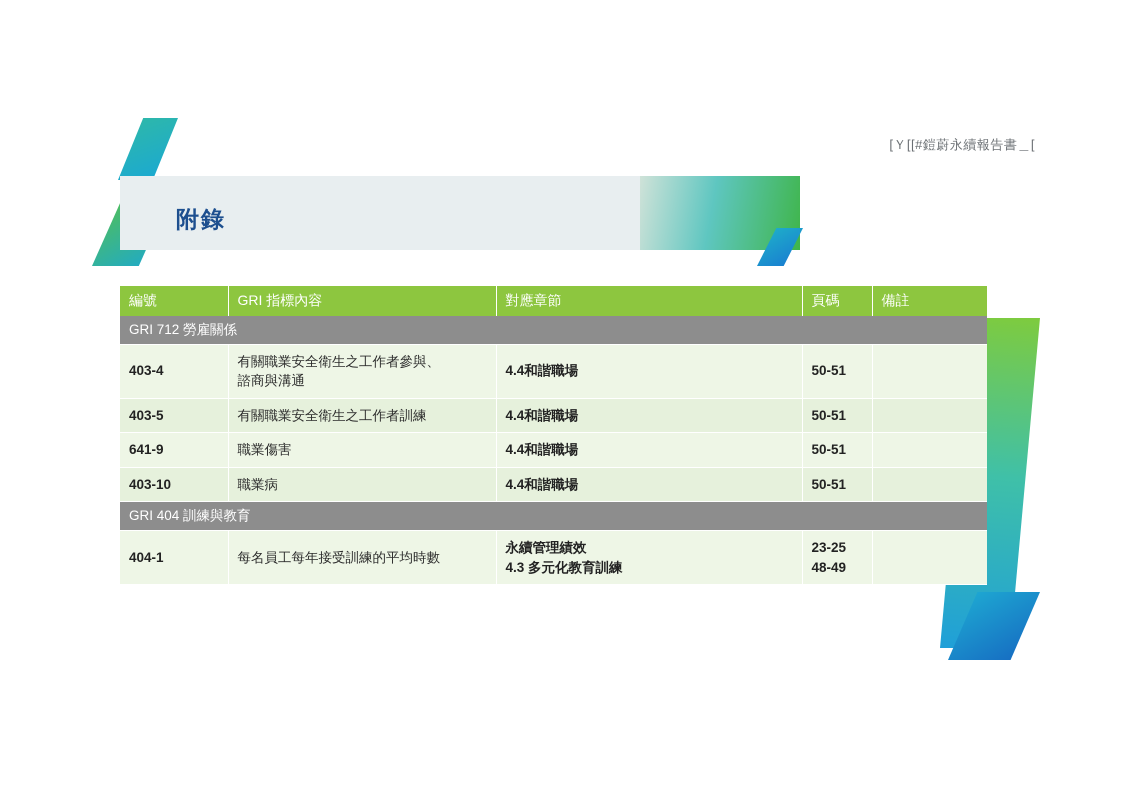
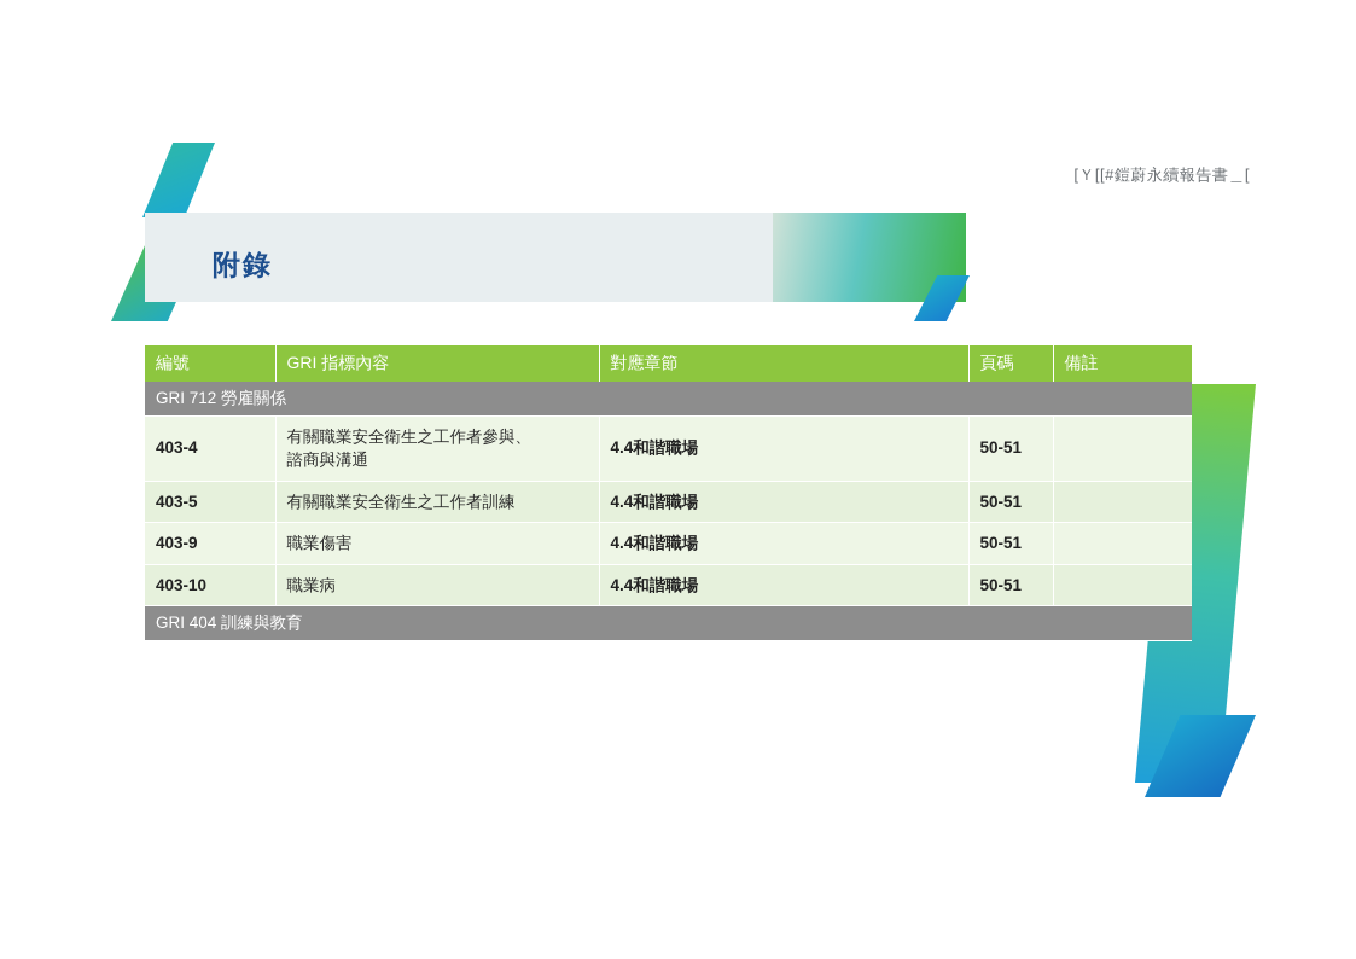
  [Ｙ[[#鎧蔚永續報告書＿[
  附錄
  編號	GRI 指標內容	對應章節	頁碼	備註
  GRI 712 勞雇關係
  403-4	有關職業安全衛生之工作者參與、 諮商與溝通	4.4和諧職場	50-51
  403-5	有關職業安全衛生之工作者訓練	4.4和諧職場	50-51
- 641-9	職業傷害	4.4和諧職場	50-51
+ 403-9	職業傷害	4.4和諧職場	50-51
  403-10	職業病	4.4和諧職場	50-51
  GRI 404 訓練與教育
- 404-1	每名員工每年接受訓練的平均時數	永續管理績效 4.3 多元化教育訓練	23-25 48-49
